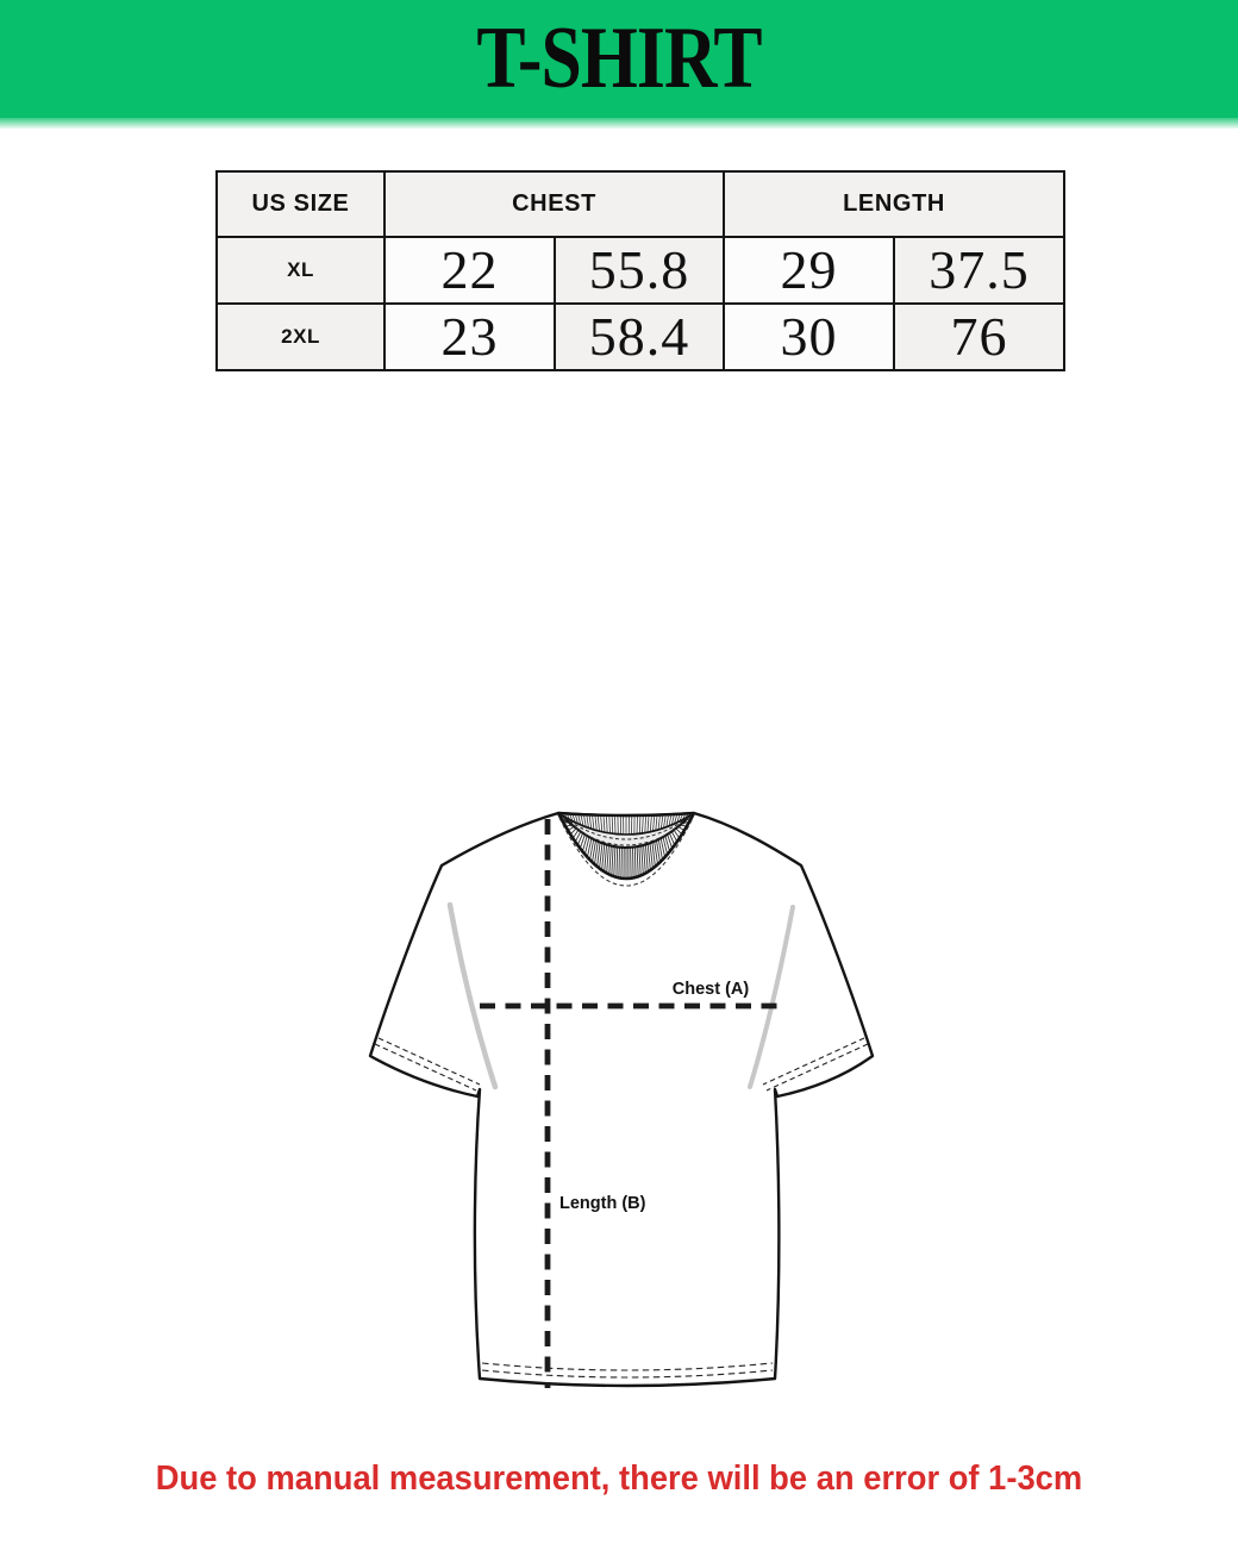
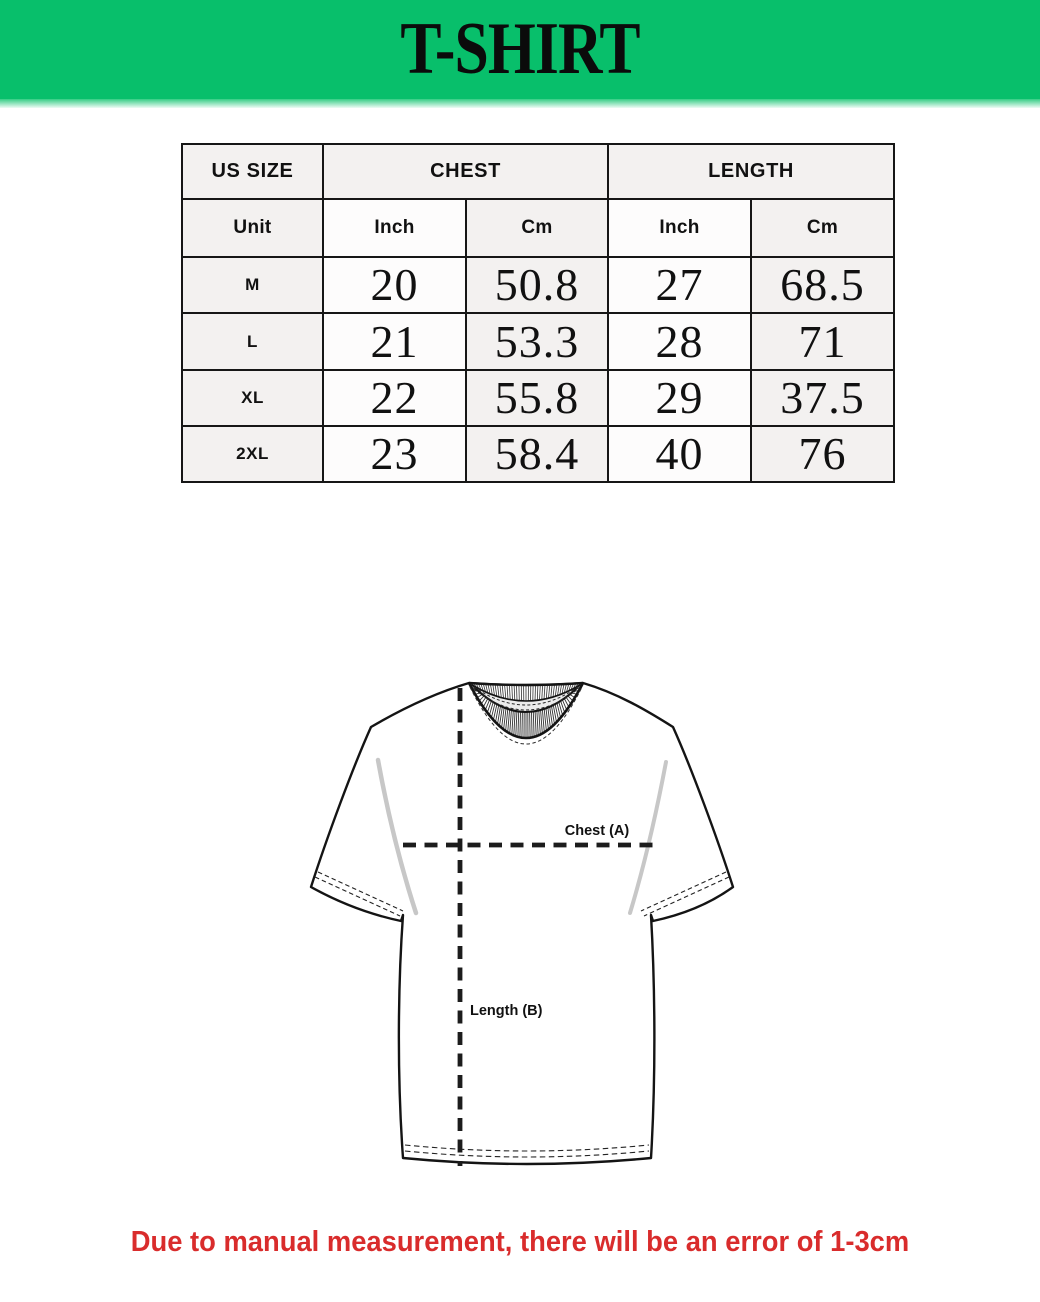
  T-SHIRT
  US SIZE	CHEST	LENGTH
+ Unit	Inch	Cm	Inch	Cm
+ M	20	50.8	27	68.5
+ L	21	53.3	28	71
  XL	22	55.8	29	37.5
- 2XL	23	58.4	30	76
+ 2XL	23	58.4	40	76
  Chest (A)
  Length (B)
  Due to manual measurement, there will be an error of 1-3cm
